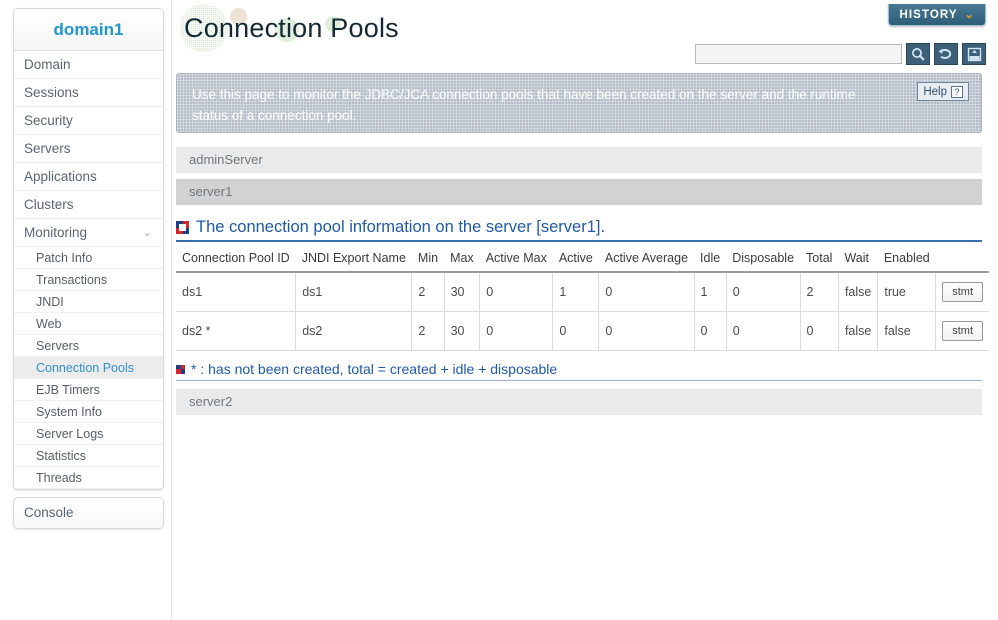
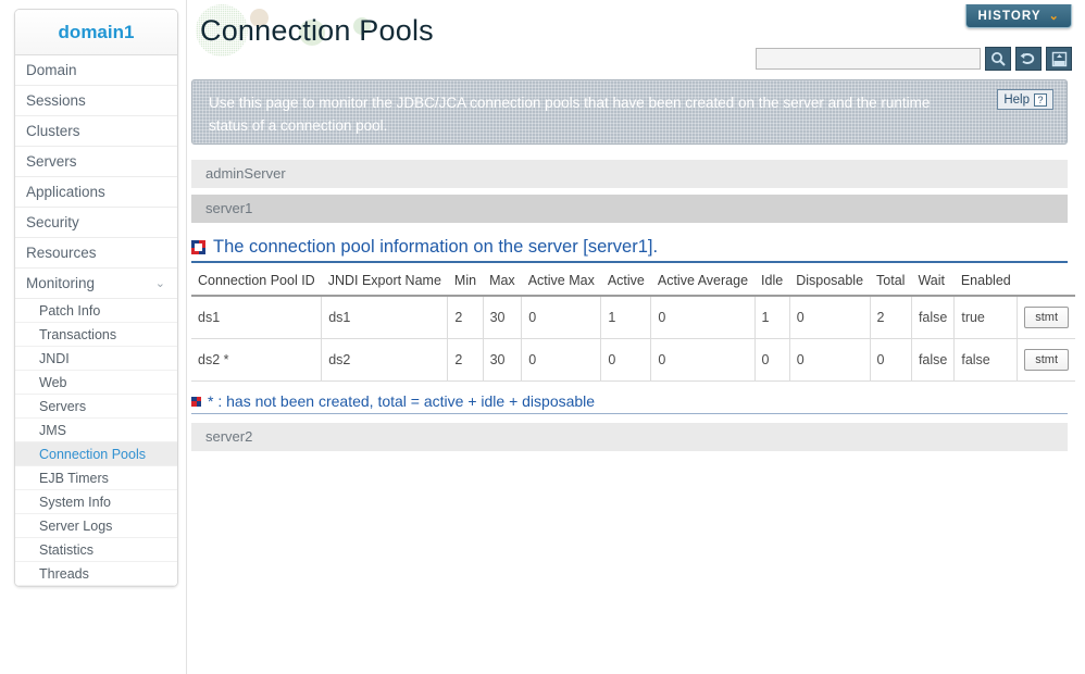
  domain1
  Domain
  Sessions
- Security
+ Clusters
  Servers
  Applications
- Clusters
+ Security
+ Resources
  Monitoring
  ⌄
  Patch Info
  Transactions
  JNDI
  Web
  Servers
+ JMS
  Connection Pools
  EJB Timers
  System Info
  Server Logs
  Statistics
  Threads
- Console
  Connection Pools
  HISTORY
  ⌄
  Use this page to monitor the JDBC/JCA connection pools that have been created on the server and the runtime status of a connection pool.
  Help
  ?
  adminServer
  server1
  The connection pool information on the server [server1].
  Connection Pool ID	JNDI Export Name	Min	Max	Active Max	Active	Active Average	Idle	Disposable	Total	Wait	Enabled
  ds1	ds1	2	30	0	1	0	1	0	2	false	true	stmt
  ds2 *	ds2	2	30	0	0	0	0	0	0	false	false	stmt
- * : has not been created, total = created + idle + disposable
+ * : has not been created, total = active + idle + disposable
  server2
